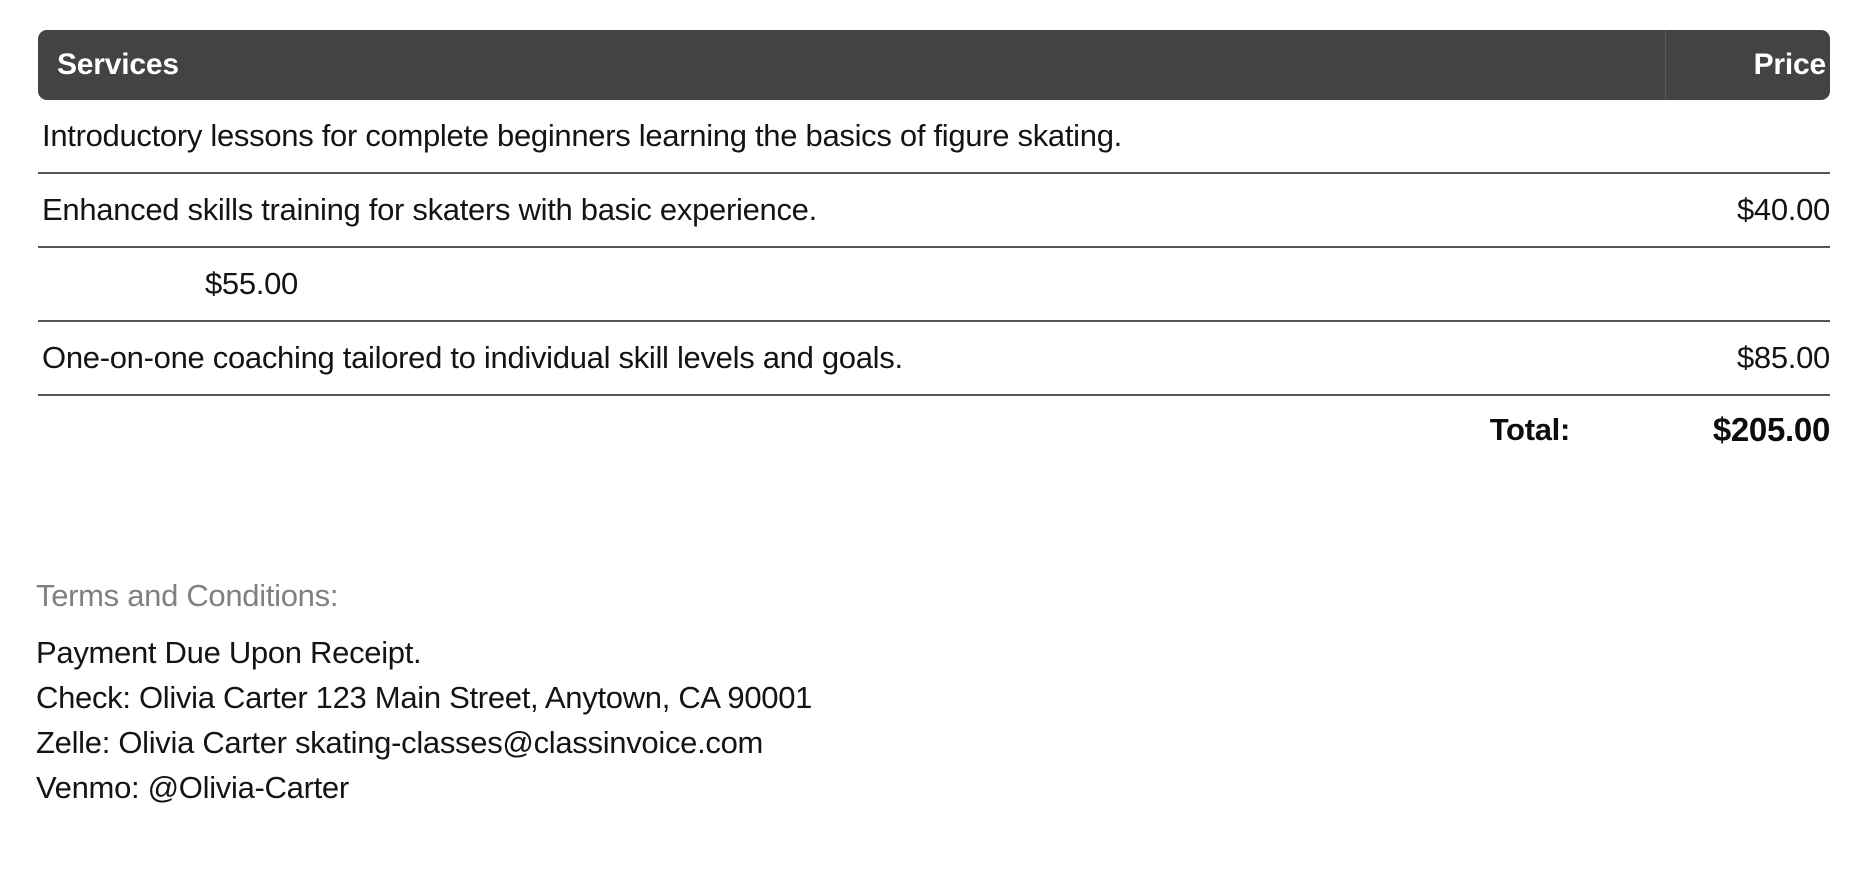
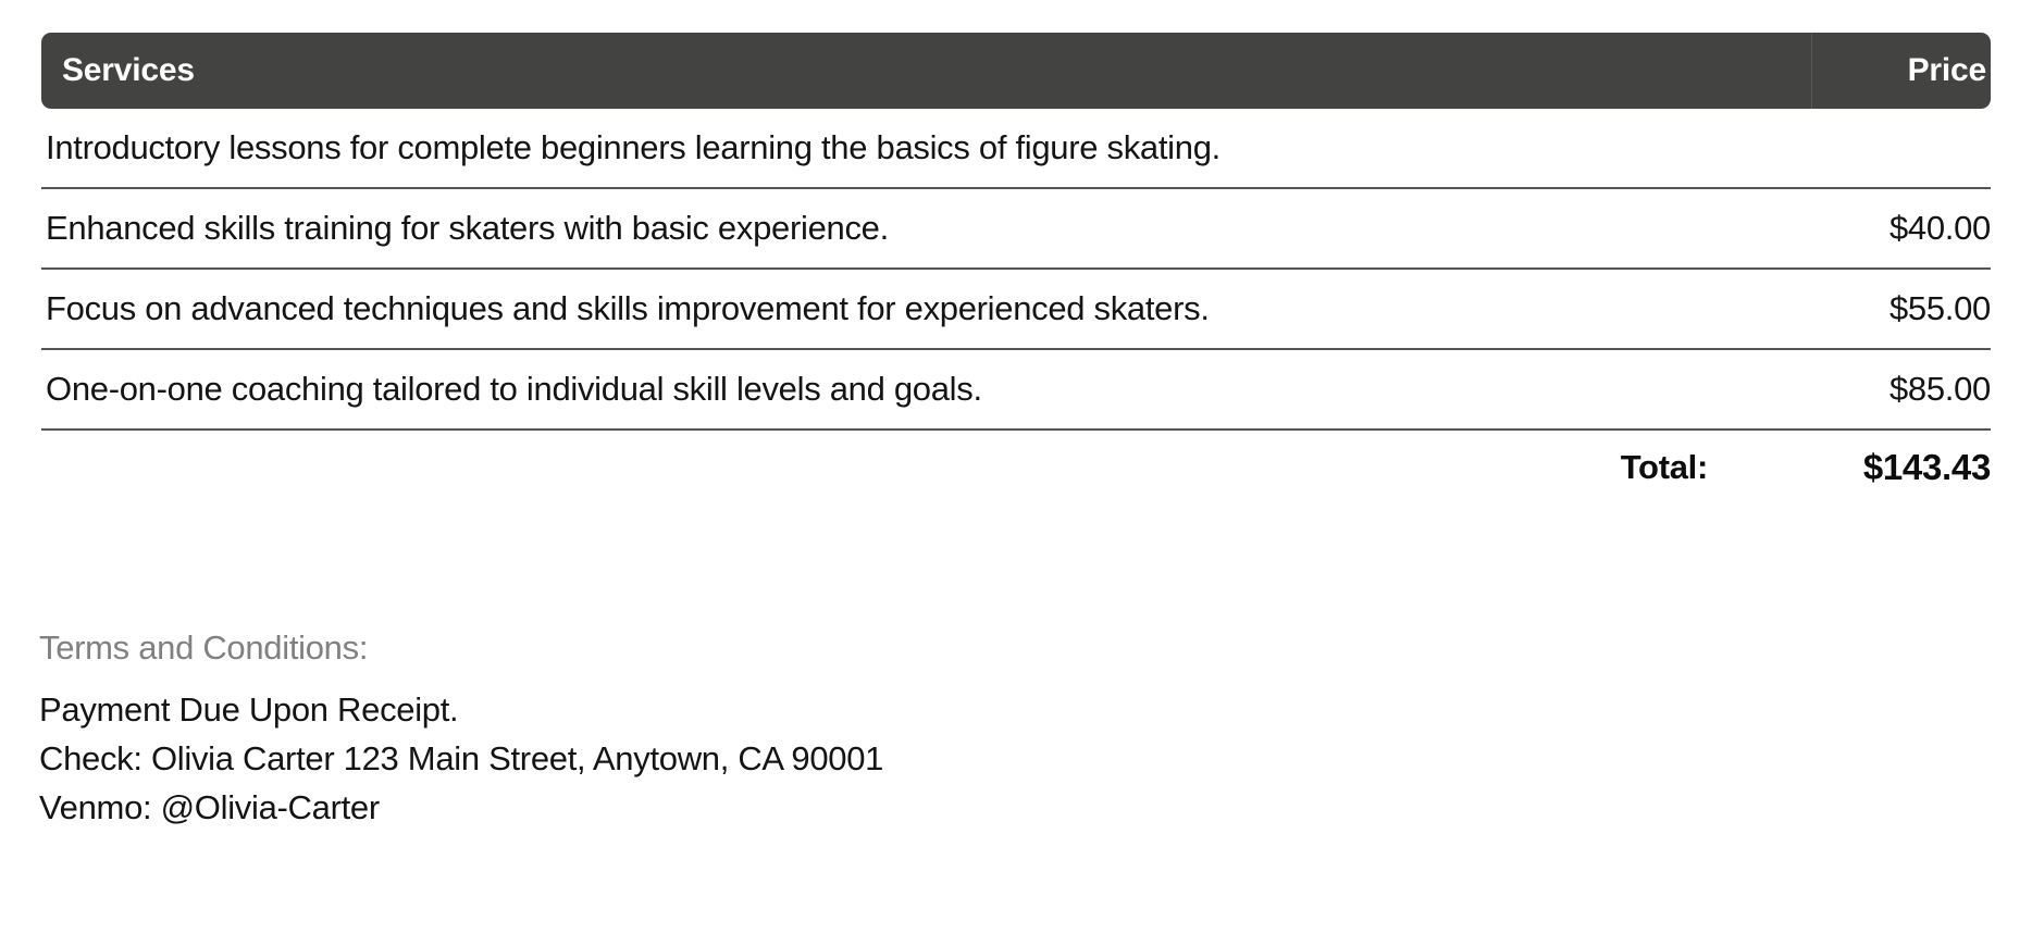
  Services
  Price
  Introductory lessons for complete beginners learning the basics of figure skating.
  Enhanced skills training for skaters with basic experience.
  $40.00
+ Focus on advanced techniques and skills improvement for experienced skaters.
  $55.00
  One-on-one coaching tailored to individual skill levels and goals.
  $85.00
  Total:
- $205.00
+ $143.43
  Terms and Conditions:
  Payment Due Upon Receipt.
  Check: Olivia Carter 123 Main Street, Anytown, CA 90001
- Zelle: Olivia Carter skating-classes@classinvoice.com
  Venmo: @Olivia-Carter
